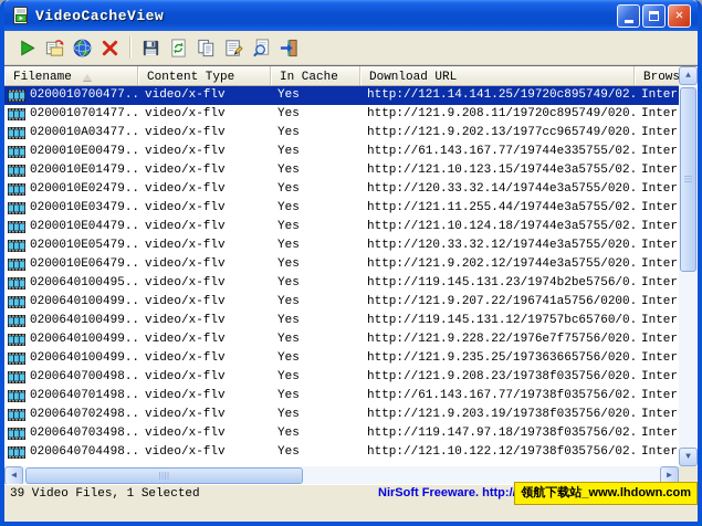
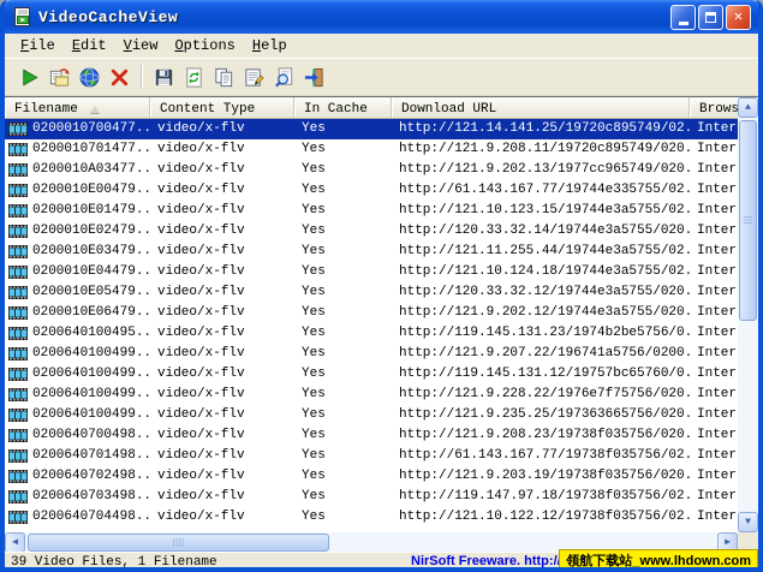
  VideoCacheView
  ✕
+ File
+ Edit
+ View
+ Options
+ Help
  Filename
  Content Type
  In Cache
  Download URL
  Brows
  0200010700477..
  video/x-flv
  Yes
  http://121.14.141.25/19720c895749/02.
  Inter
  0200010701477..
  video/x-flv
  Yes
  http://121.9.208.11/19720c895749/020.
  Inter
  0200010A03477..
  video/x-flv
  Yes
  http://121.9.202.13/1977cc965749/020.
  Inter
  0200010E00479..
  video/x-flv
  Yes
  http://61.143.167.77/19744e335755/02.
  Inter
  0200010E01479..
  video/x-flv
  Yes
  http://121.10.123.15/19744e3a5755/02.
  Inter
  0200010E02479..
  video/x-flv
  Yes
  http://120.33.32.14/19744e3a5755/020.
  Inter
  0200010E03479..
  video/x-flv
  Yes
  http://121.11.255.44/19744e3a5755/02.
  Inter
  0200010E04479..
  video/x-flv
  Yes
  http://121.10.124.18/19744e3a5755/02.
  Inter
  0200010E05479..
  video/x-flv
  Yes
  http://120.33.32.12/19744e3a5755/020.
  Inter
  0200010E06479..
  video/x-flv
  Yes
  http://121.9.202.12/19744e3a5755/020.
  Inter
  0200640100495..
  video/x-flv
  Yes
  http://119.145.131.23/1974b2be5756/0.
  Inter
  0200640100499..
  video/x-flv
  Yes
  http://121.9.207.22/196741a5756/0200.
  Inter
  0200640100499..
  video/x-flv
  Yes
  http://119.145.131.12/19757bc65760/0.
  Inter
  0200640100499..
  video/x-flv
  Yes
  http://121.9.228.22/1976e7f75756/020.
  Inter
  0200640100499..
  video/x-flv
  Yes
  http://121.9.235.25/197363665756/020.
  Inter
  0200640700498..
  video/x-flv
  Yes
  http://121.9.208.23/19738f035756/020.
  Inter
  0200640701498..
  video/x-flv
  Yes
  http://61.143.167.77/19738f035756/02.
  Inter
  0200640702498..
  video/x-flv
  Yes
  http://121.9.203.19/19738f035756/020.
  Inter
  0200640703498..
  video/x-flv
  Yes
  http://119.147.97.18/19738f035756/02.
  Inter
  0200640704498..
  video/x-flv
  Yes
  http://121.10.122.12/19738f035756/02.
  Inter
  ▲
  ▼
  ◀
  ▶
- 39 Video Files, 1 Selected
+ 39 Video Files, 1 Filename
  NirSoft Freeware. http:/
  领航下载站_www.lhdown.com
